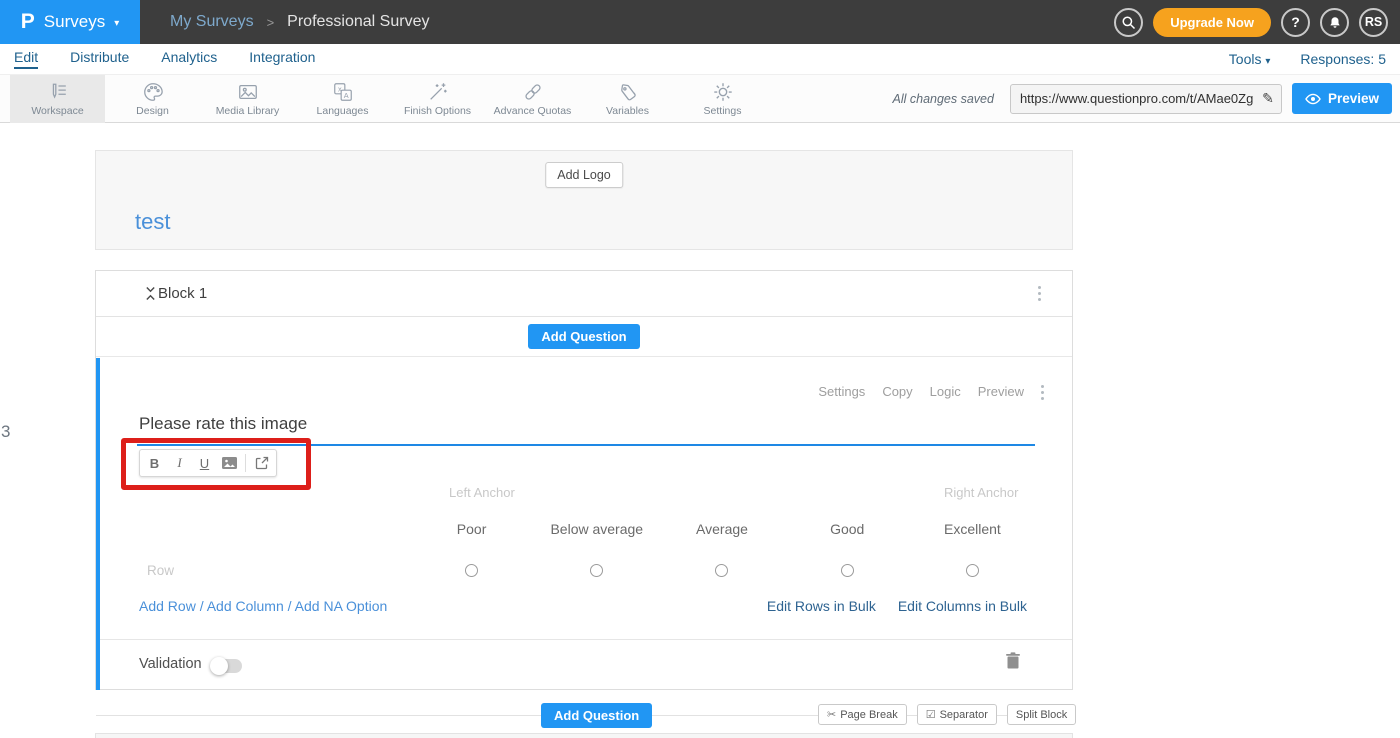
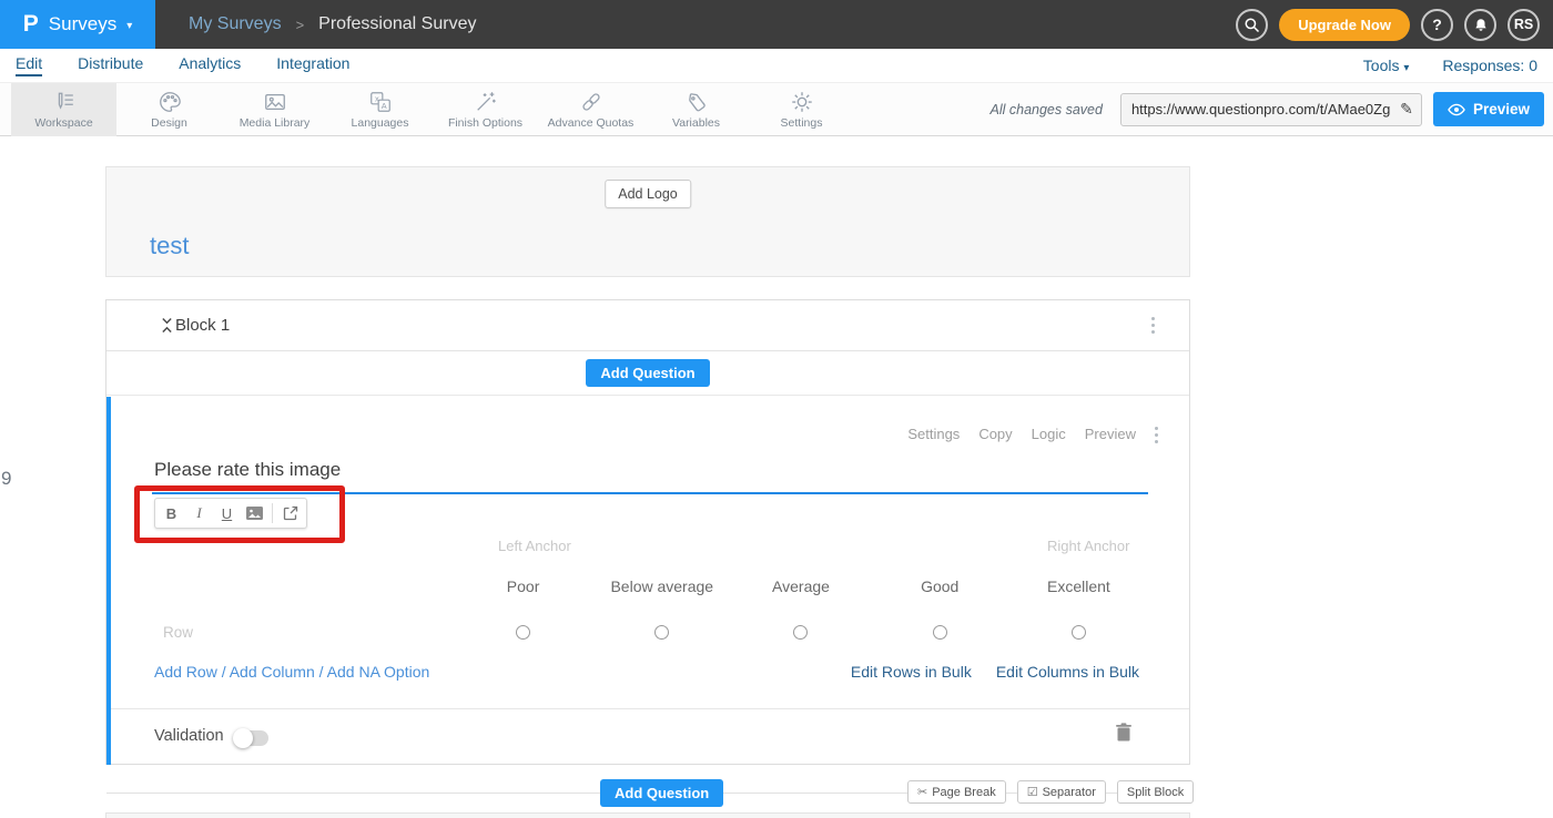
  P
  Surveys
  ▾
  My Surveys
  >
  Professional Survey
  Upgrade Now
  ?
  RS
  Edit
  Distribute
  Analytics
  Integration
  Tools ▾
- Responses: 5
+ Responses: 0
  Workspace
  Design
  Media Library
  x
  A
  Languages
  Finish Options
  Advance Quotas
  Variables
  Settings
  All changes saved
  https://www.questionpro.com/t/AMae0Zg
  ✎
  Preview
- 3
+ 9
  Add Logo
  test
  Block 1
  Add Question
  Settings
  Copy
  Logic
  Preview
  Please rate this image
  B
  I
  U
  Left Anchor
  Right Anchor
  Poor
  Below average
  Average
  Good
  Excellent
  Row
  Add Row / Add Column / Add NA Option
  Edit Rows in Bulk
  Edit Columns in Bulk
  Validation
  Add Question
  ✂
  Page Break
  ☑
  Separator
  Split Block
